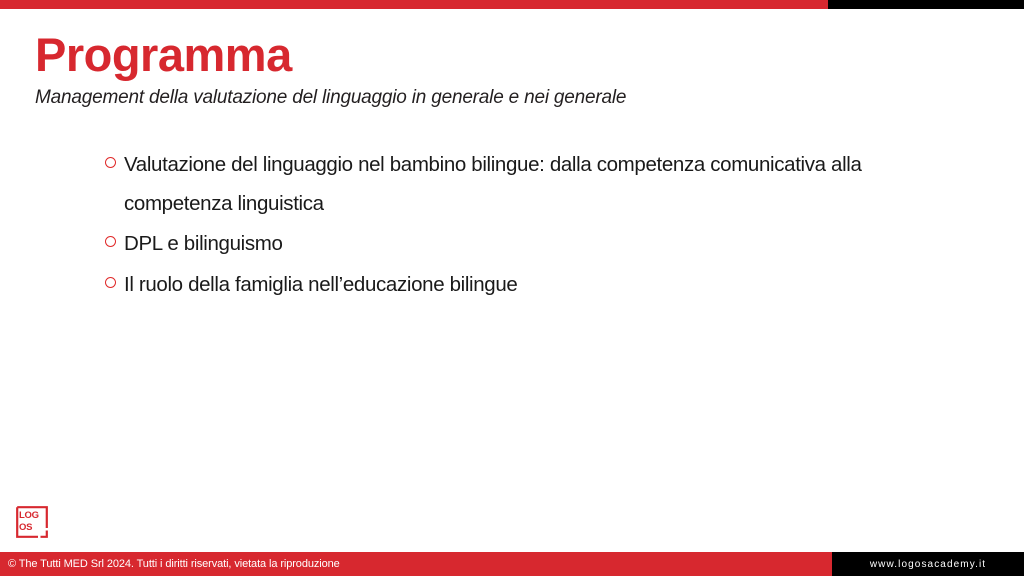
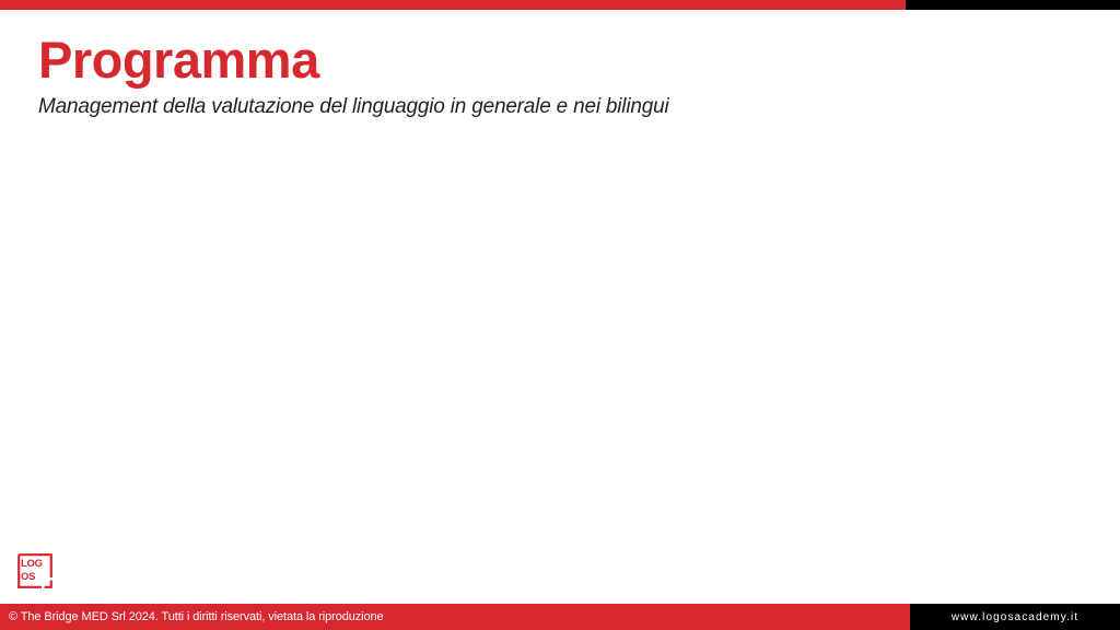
  Programma
- Management della valutazione del linguaggio in generale e nei generale
+ Management della valutazione del linguaggio in generale e nei bilingui
- Valutazione del linguaggio nel bambino bilingue: dalla competenza comunicativa alla competenza linguistica
- DPL e bilinguismo
- Il ruolo della famiglia nell’educazione bilingue
  LOG
  OS
- © The Tutti MED Srl 2024. Tutti i diritti riservati, vietata la riproduzione
+ © The Bridge MED Srl 2024. Tutti i diritti riservati, vietata la riproduzione
  www.logosacademy.it
